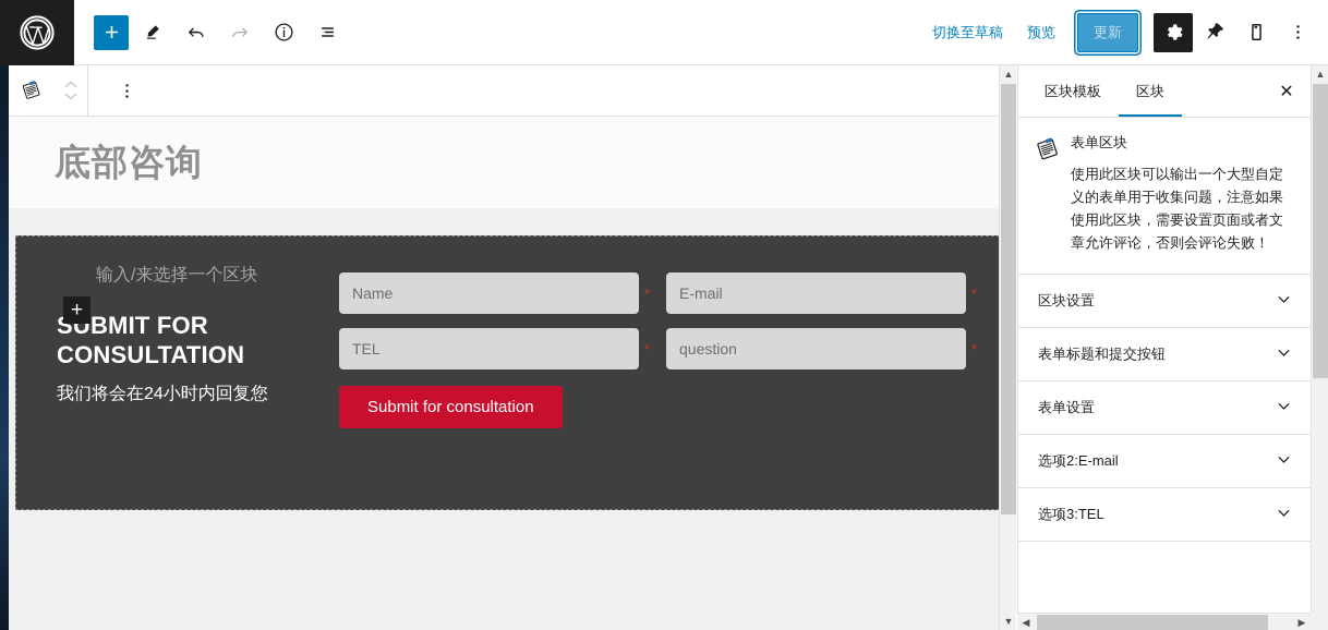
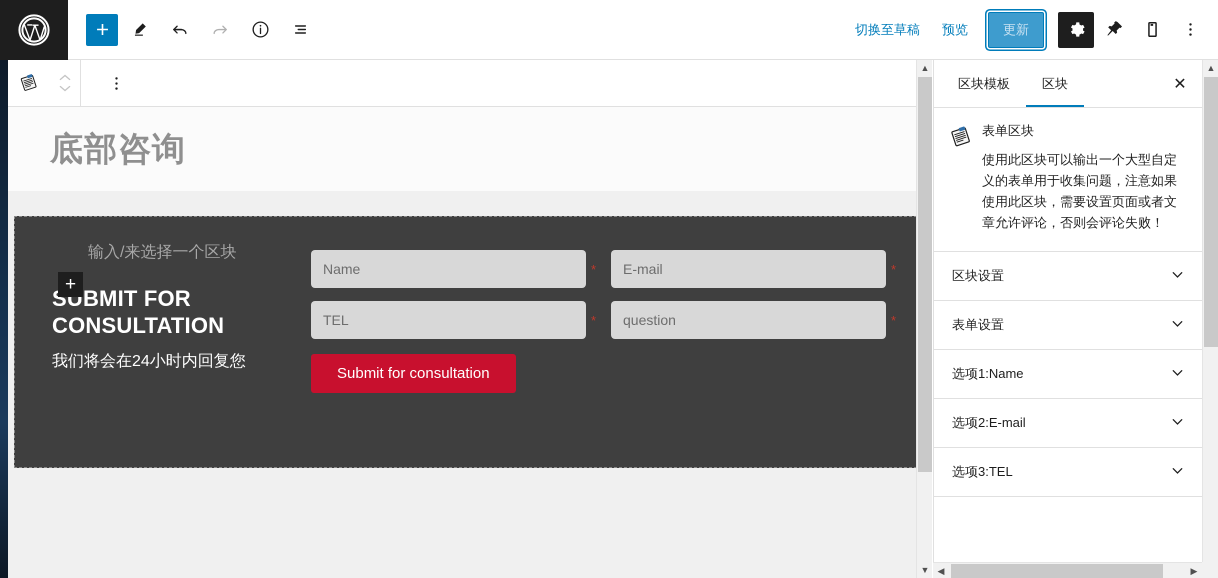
  切换至草稿
  预览
  更新
  底部咨询
  输入/来选择一个区块
  +
  SUBMIT FOR CONSULTATION
  我们将会在24小时内回复您
  Name
  *
  E-mail
  *
  TEL
  *
  question
  *
  Submit for consultation
  ▲
  ▼
  区块模板
  区块
  ✕
  表单区块
  使用此区块可以输出一个大型自定义的表单用于收集问题，注意如果使用此区块，需要设置页面或者文章允许评论，否则会评论失败！
  区块设置
- 表单标题和提交按钮
  表单设置
+ 选项1:Name
  选项2:E-mail
  选项3:TEL
  ▲
  ◀
  ▶
